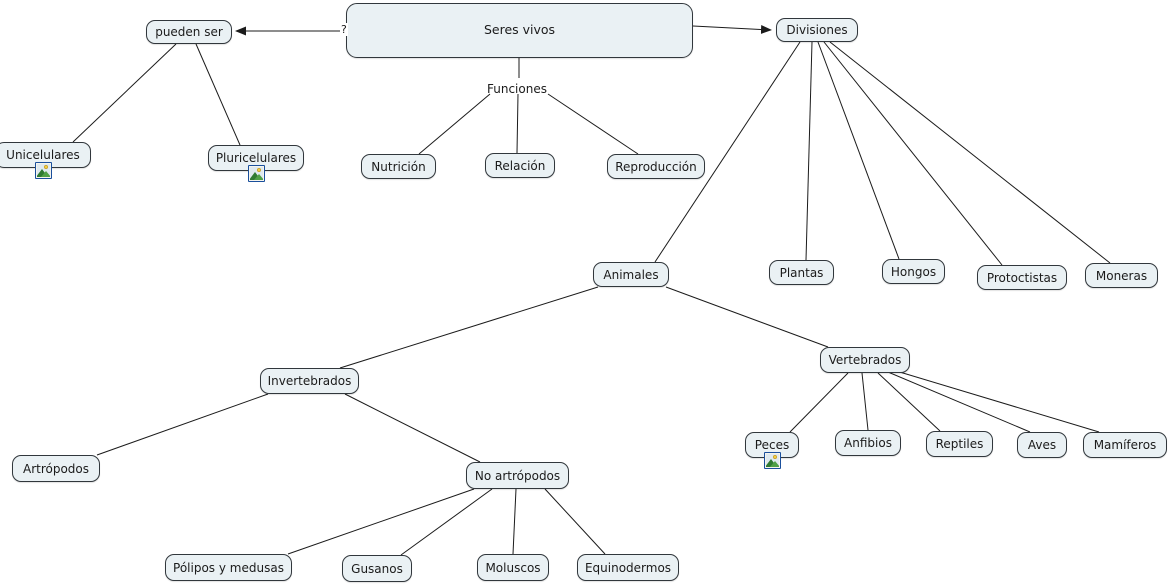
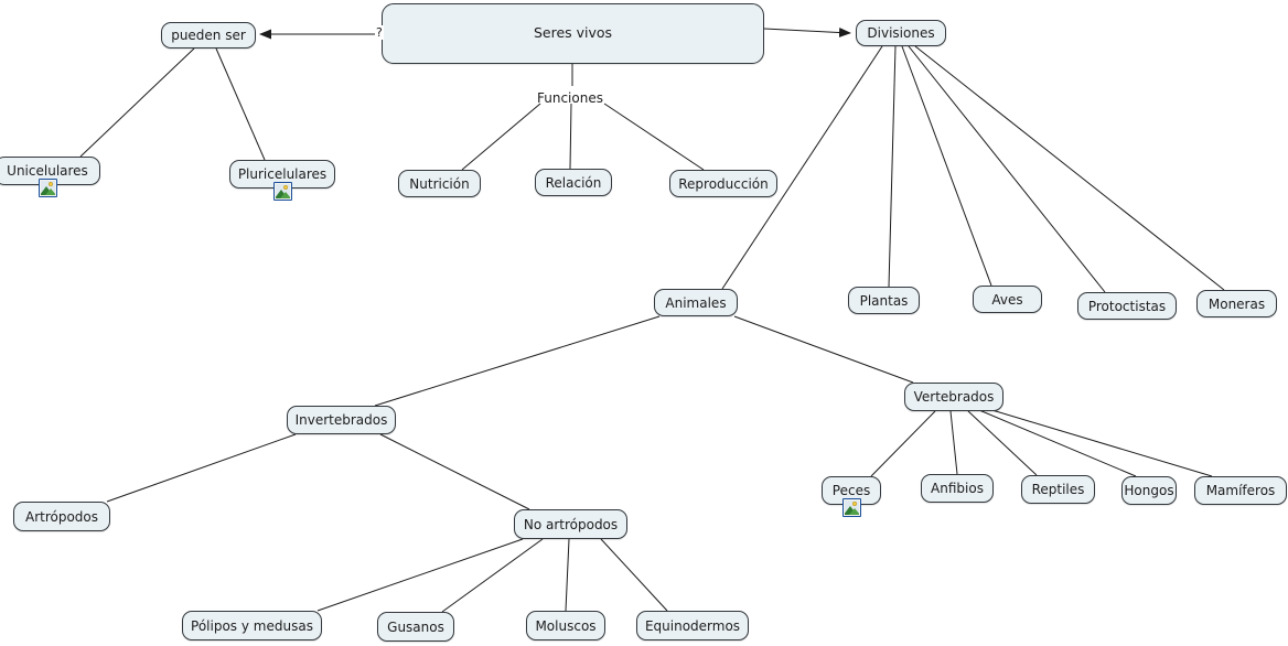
  Seres vivos
  pueden ser
  Divisiones
  Unicelulares
  Pluricelulares
  Nutrición
  Relación
  Reproducción
  Animales
  Plantas
- Hongos
+ Aves
  Protoctistas
  Moneras
  Vertebrados
  Invertebrados
  Artrópodos
  No artrópodos
  Peces
  Anfibios
  Reptiles
- Aves
+ Hongos
  Mamíferos
  Pólipos y medusas
  Gusanos
  Moluscos
  Equinodermos
  Funciones
  ?
